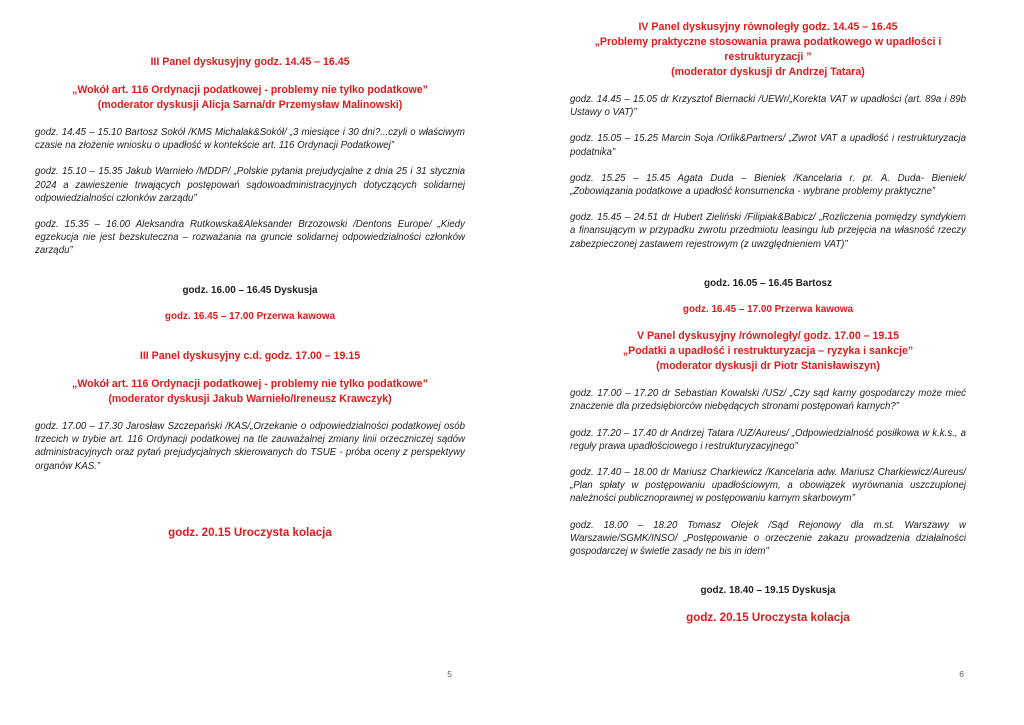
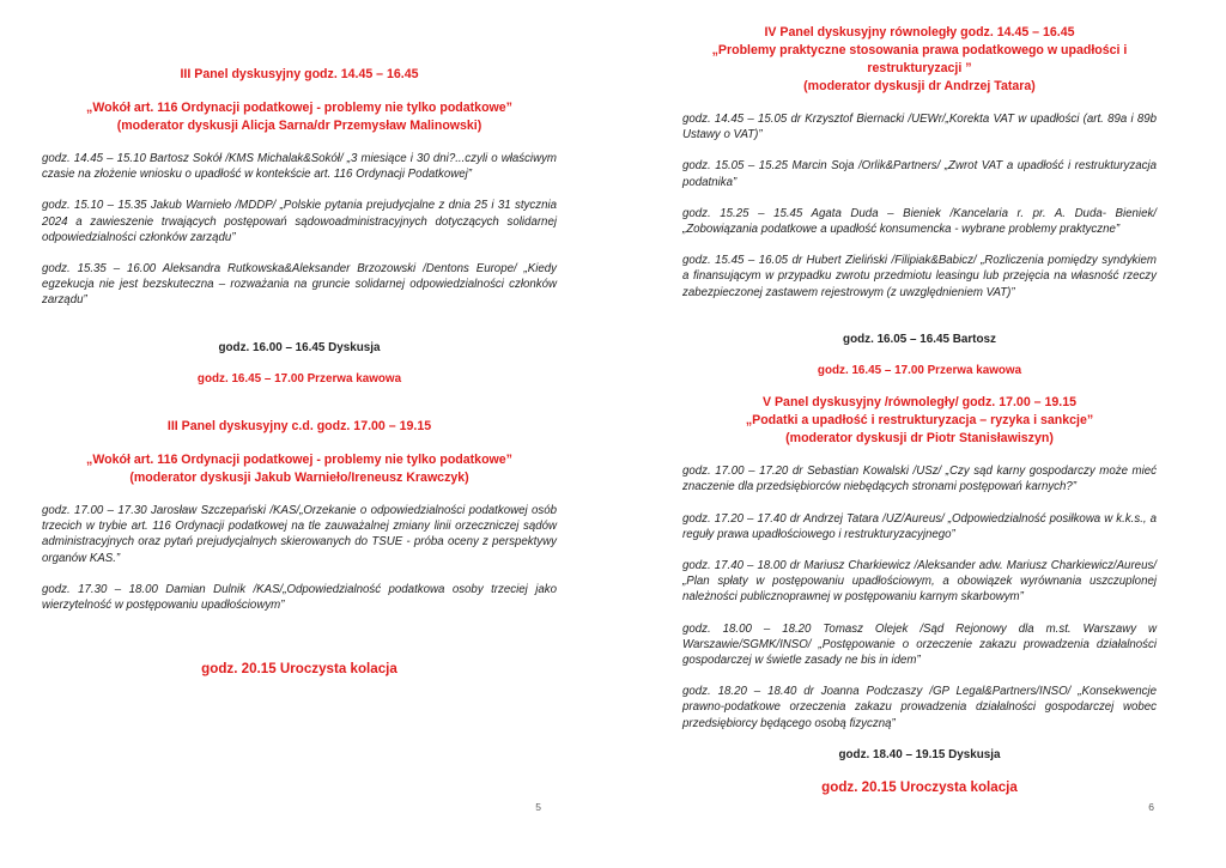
  III Panel dyskusyjny godz. 14.45 – 16.45
  „Wokół art. 116 Ordynacji podatkowej - problemy nie tylko podatkowe”
  (moderator dyskusji Alicja Sarna/dr Przemysław Malinowski)
  godz. 14.45 – 15.10 Bartosz Sokół /KMS Michalak&Sokół/ „3 miesiące i 30 dni?...czyli o właściwym czasie na złożenie wniosku o upadłość w kontekście art. 116 Ordynacji Podatkowej”
  godz. 15.10 – 15.35 Jakub Warnieło /MDDP/ „Polskie pytania prejudycjalne z dnia 25 i 31 stycznia 2024 a zawieszenie trwających postępowań sądowoadministracyjnych dotyczących solidarnej odpowiedzialności członków zarządu”
  godz. 15.35 – 16.00 Aleksandra Rutkowska&Aleksander Brzozowski /Dentons Europe/ „Kiedy egzekucja nie jest bezskuteczna – rozważania na gruncie solidarnej odpowiedzialności członków zarządu”
  godz. 16.00 – 16.45 Dyskusja
  godz. 16.45 – 17.00 Przerwa kawowa
  III Panel dyskusyjny c.d. godz. 17.00 – 19.15
  „Wokół art. 116 Ordynacji podatkowej - problemy nie tylko podatkowe”
  (moderator dyskusji Jakub Warnieło/Ireneusz Krawczyk)
  godz. 17.00 – 17.30 Jarosław Szczepański /KAS/„Orzekanie o odpowiedzialności podatkowej osób trzecich w trybie art. 116 Ordynacji podatkowej na tle zauważalnej zmiany linii orzeczniczej sądów administracyjnych oraz pytań prejudycjalnych skierowanych do TSUE - próba oceny z perspektywy organów KAS.”
+ godz. 17.30 – 18.00 Damian Dulnik /KAS/„Odpowiedzialność podatkowa osoby trzeciej jako wierzytelność w postępowaniu upadłościowym”
  godz. 20.15 Uroczysta kolacja
  5
  IV Panel dyskusyjny równoległy godz. 14.45 – 16.45
  „Problemy praktyczne stosowania prawa podatkowego w upadłości i restrukturyzacji ”
  (moderator dyskusji dr Andrzej Tatara)
  godz. 14.45 – 15.05 dr Krzysztof Biernacki /UEWr/„Korekta VAT w upadłości (art. 89a i 89b Ustawy o VAT)”
  godz. 15.05 – 15.25 Marcin Soja /Orlik&Partners/ „Zwrot VAT a upadłość i restrukturyzacja podatnika”
  godz. 15.25 – 15.45 Agata Duda – Bieniek /Kancelaria r. pr. A. Duda- Bieniek/ „Zobowiązania podatkowe a upadłość konsumencka - wybrane problemy praktyczne”
- godz. 15.45 – 24.51 dr Hubert Zieliński /Filipiak&Babicz/ „Rozliczenia pomiędzy syndykiem a finansującym w przypadku zwrotu przedmiotu leasingu lub przejęcia na własność rzeczy zabezpieczonej zastawem rejestrowym (z uwzględnieniem VAT)”
+ godz. 15.45 – 16.05 dr Hubert Zieliński /Filipiak&Babicz/ „Rozliczenia pomiędzy syndykiem a finansującym w przypadku zwrotu przedmiotu leasingu lub przejęcia na własność rzeczy zabezpieczonej zastawem rejestrowym (z uwzględnieniem VAT)”
  godz. 16.05 – 16.45 Bartosz
  godz. 16.45 – 17.00 Przerwa kawowa
  V Panel dyskusyjny /równoległy/ godz. 17.00 – 19.15
  „Podatki a upadłość i restrukturyzacja – ryzyka i sankcje”
  (moderator dyskusji dr Piotr Stanisławiszyn)
  godz. 17.00 – 17.20 dr Sebastian Kowalski /USz/ „Czy sąd karny gospodarczy może mieć znaczenie dla przedsiębiorców niebędących stronami postępowań karnych?”
  godz. 17.20 – 17.40 dr Andrzej Tatara /UZ/Aureus/ „Odpowiedzialność posiłkowa w k.k.s., a reguły prawa upadłościowego i restrukturyzacyjnego”
- godz. 17.40 – 18.00 dr Mariusz Charkiewicz /Kancelaria adw. Mariusz Charkiewicz/Aureus/ „Plan spłaty w postępowaniu upadłościowym, a obowiązek wyrównania uszczuplonej należności publicznoprawnej w postępowaniu karnym skarbowym”
+ godz. 17.40 – 18.00 dr Mariusz Charkiewicz /Aleksander adw. Mariusz Charkiewicz/Aureus/ „Plan spłaty w postępowaniu upadłościowym, a obowiązek wyrównania uszczuplonej należności publicznoprawnej w postępowaniu karnym skarbowym”
  godz. 18.00 – 18.20 Tomasz Olejek /Sąd Rejonowy dla m.st. Warszawy w Warszawie/SGMK/INSO/ „Postępowanie o orzeczenie zakazu prowadzenia działalności gospodarczej w świetle zasady ne bis in idem”
+ godz. 18.20 – 18.40 dr Joanna Podczaszy /GP Legal&Partners/INSO/ „Konsekwencje prawno-podatkowe orzeczenia zakazu prowadzenia działalności gospodarczej wobec przedsiębiorcy będącego osobą fizyczną”
  godz. 18.40 – 19.15 Dyskusja
  godz. 20.15 Uroczysta kolacja
  6
